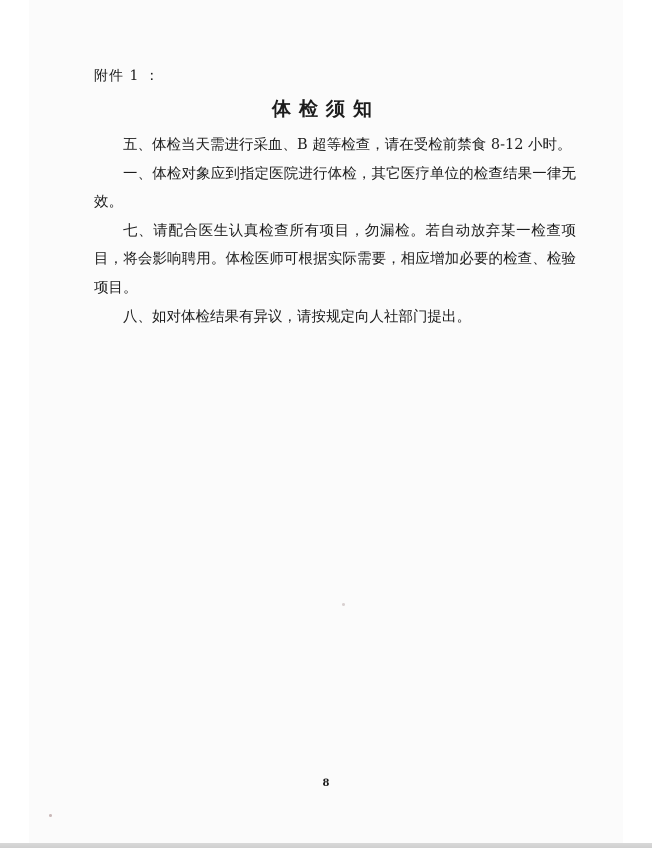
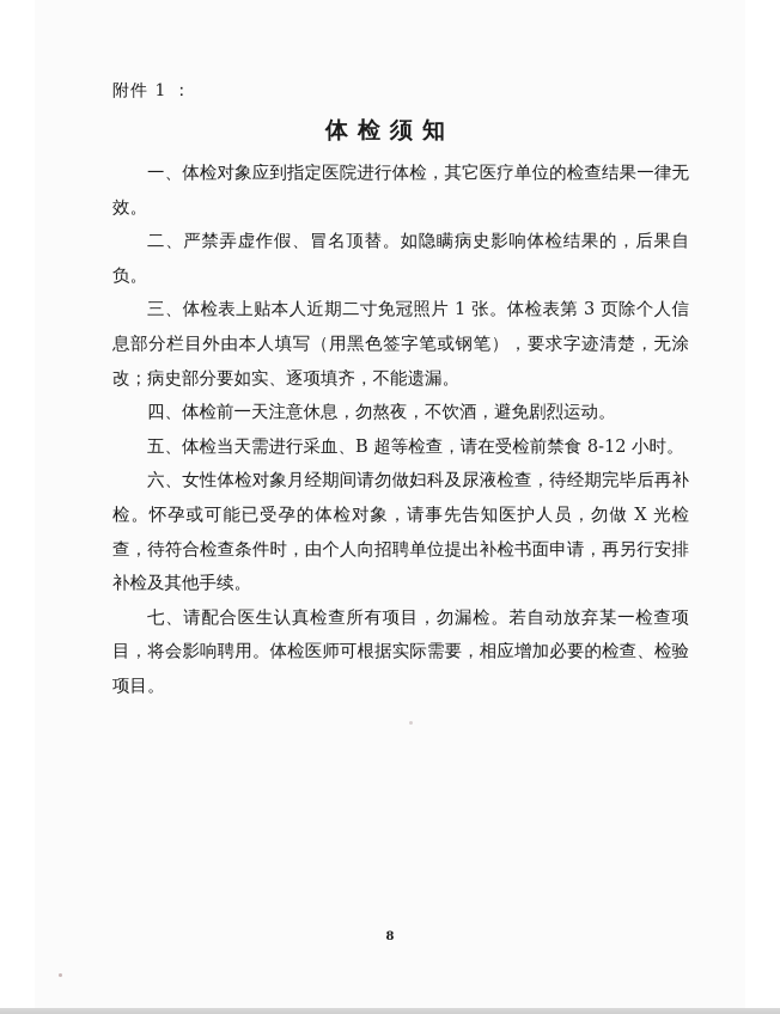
  附件 1 ：
  体检须知
- 五、体检当天需进行采血、B 超等检查，请在受检前禁食 8-12 小时。
+ 一、体检对象应到指定医院进行体检，其它医疗单位的检查结果一律无效。
+ 二、严禁弄虚作假、冒名顶替。如隐瞒病史影响体检结果的，后果自负。
+ 三、体检表上贴本人近期二寸免冠照片 1 张。体检表第 3 页除个人信息部分栏目外由本人填写（用黑色签字笔或钢笔），要求字迹清楚，无涂改；病史部分要如实、逐项填齐，不能遗漏。
+ 四、体检前一天注意休息，勿熬夜，不饮酒，避免剧烈运动。
- 一、体检对象应到指定医院进行体检，其它医疗单位的检查结果一律无效。
+ 五、体检当天需进行采血、B 超等检查，请在受检前禁食 8-12 小时。
+ 六、女性体检对象月经期间请勿做妇科及尿液检查，待经期完毕后再补检。怀孕或可能已受孕的体检对象，请事先告知医护人员，勿做 X 光检查，待符合检查条件时，由个人向招聘单位提出补检书面申请，再另行安排补检及其他手续。
  七、请配合医生认真检查所有项目，勿漏检。若自动放弃某一检查项目，将会影响聘用。体检医师可根据实际需要，相应增加必要的检查、检验项目。
- 八、如对体检结果有异议，请按规定向人社部门提出。
  8
